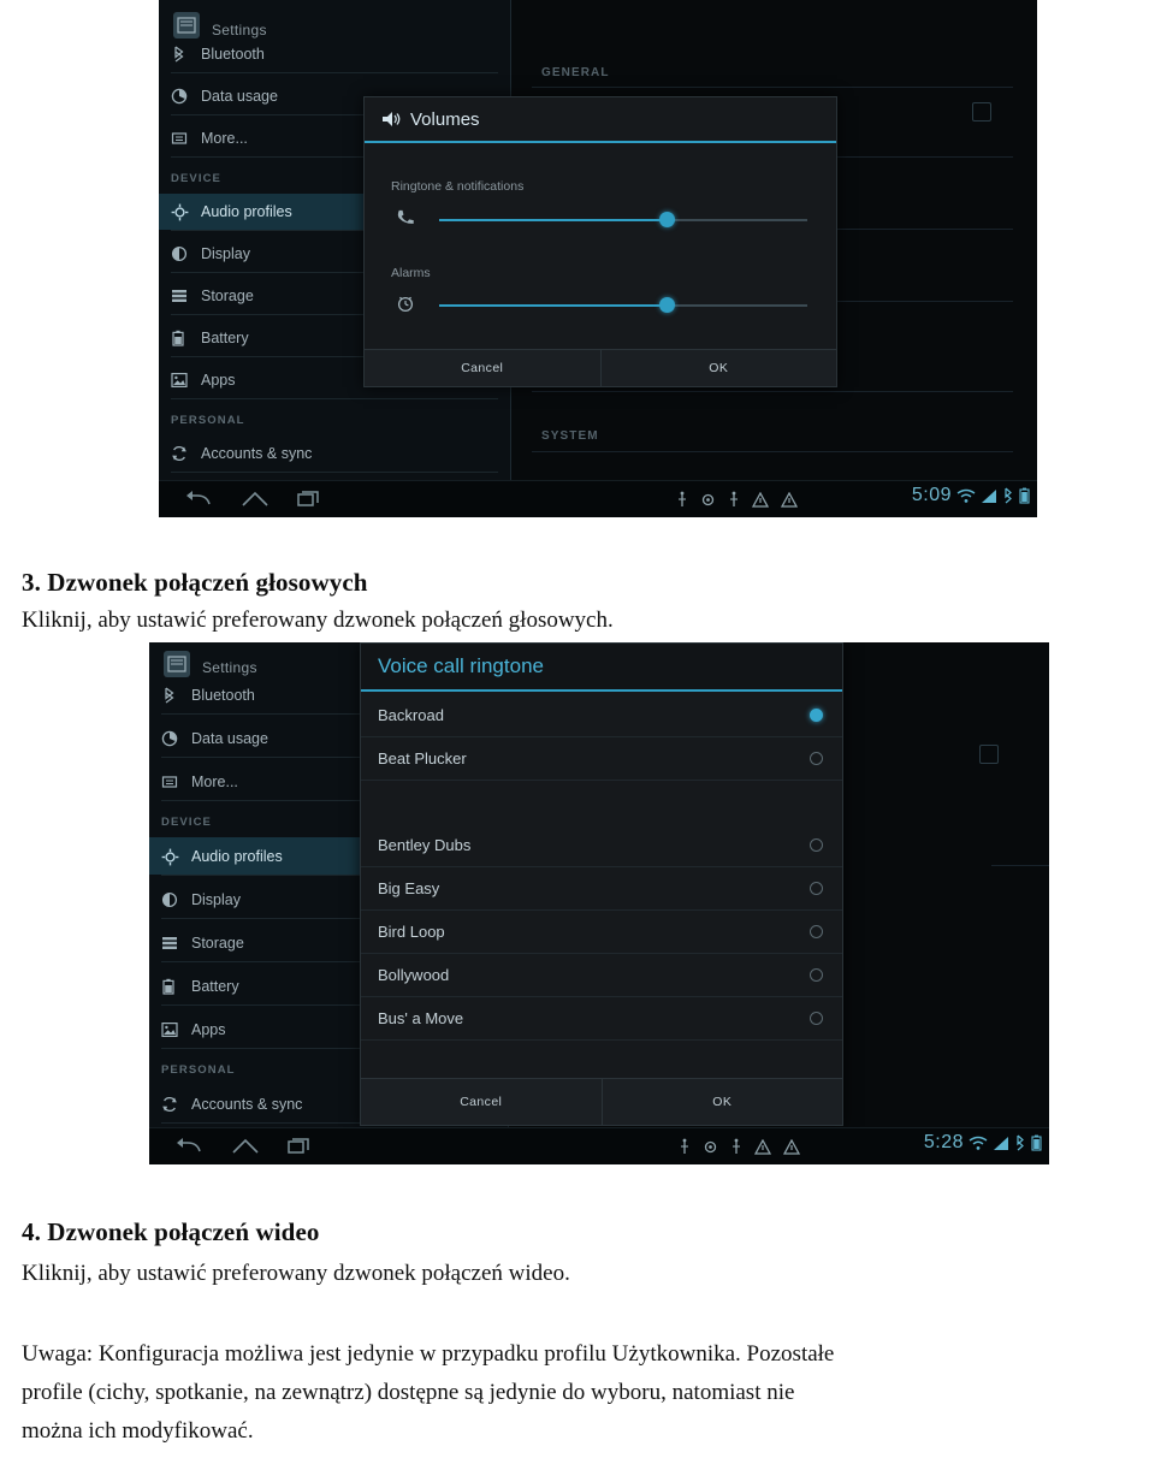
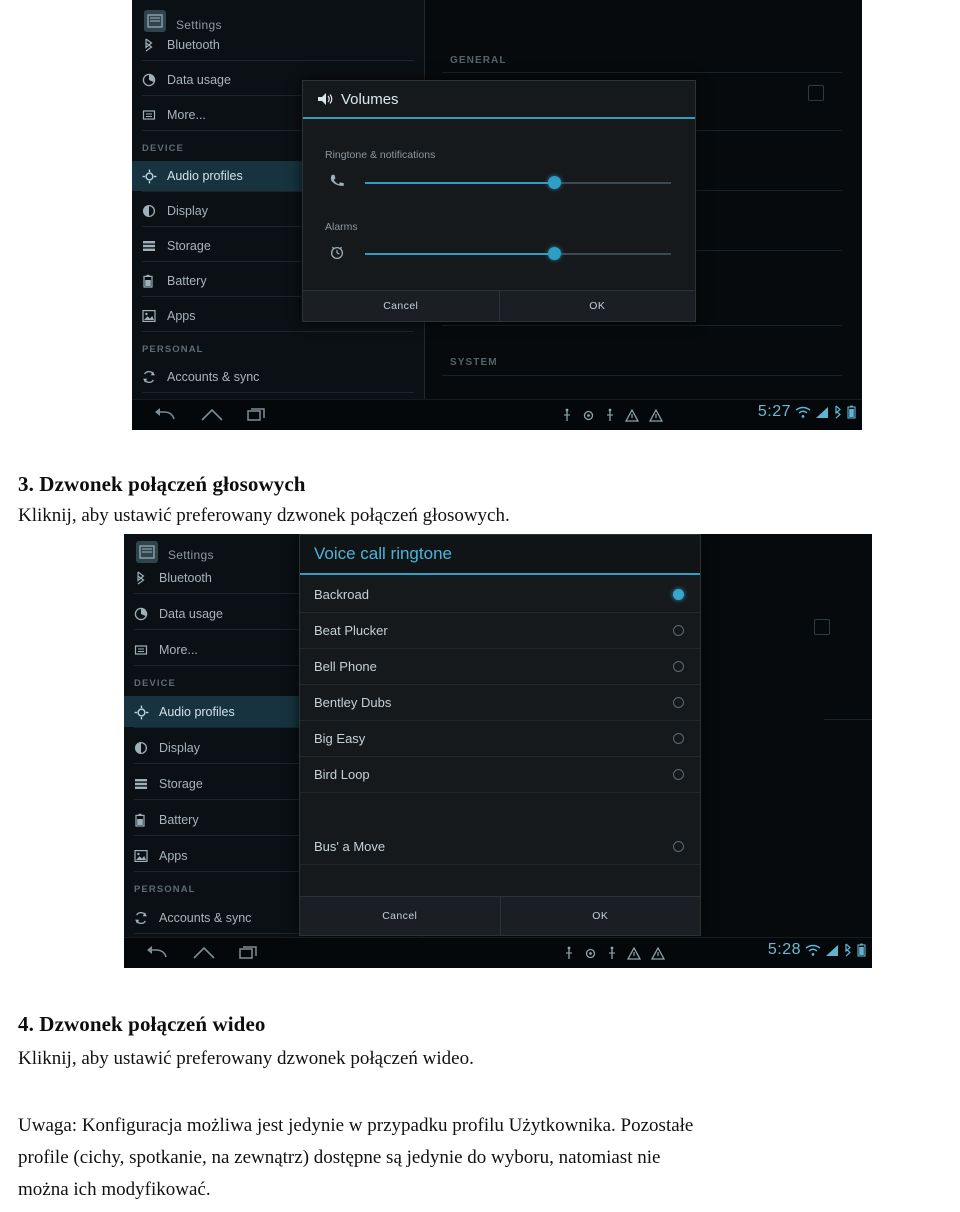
  Settings
  Bluetooth
  Data usage
  More...
  DEVICE
  Audio profiles
  Display
  Storage
  Battery
  Apps
  PERSONAL
  Accounts & sync
  GENERAL
  SYSTEM
  Volumes
  Ringtone & notifications
  Alarms
  Cancel
  OK
- 5:09
+ 5:27
  3. Dzwonek połączeń głosowych
  Kliknij, aby ustawić preferowany dzwonek połączeń głosowych.
  Settings
  Bluetooth
  Data usage
  More...
  DEVICE
  Audio profiles
  Display
  Storage
  Battery
  Apps
  PERSONAL
  Accounts & sync
  Voice call ringtone
  Backroad
  Beat Plucker
+ Bell Phone
  Bentley Dubs
  Big Easy
  Bird Loop
- Bollywood
  Bus' a Move
  Cancel
  OK
  5:28
  4. Dzwonek połączeń wideo
  Kliknij, aby ustawić preferowany dzwonek połączeń wideo.
  Uwaga: Konfiguracja możliwa jest jedynie w przypadku profilu Użytkownika. Pozostałe
  profile (cichy, spotkanie, na zewnątrz) dostępne są jedynie do wyboru, natomiast nie
  można ich modyfikować.
